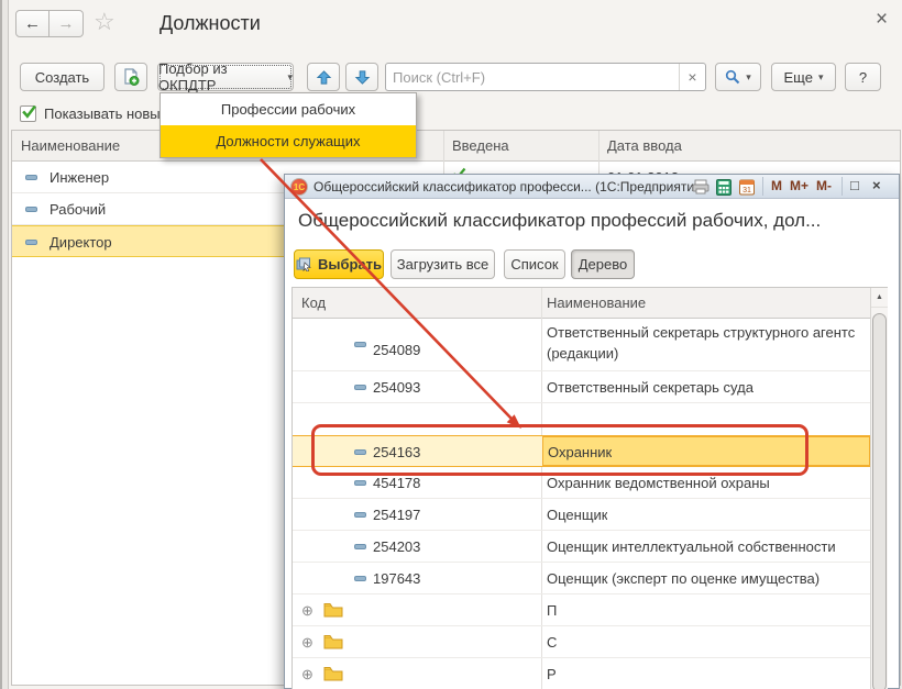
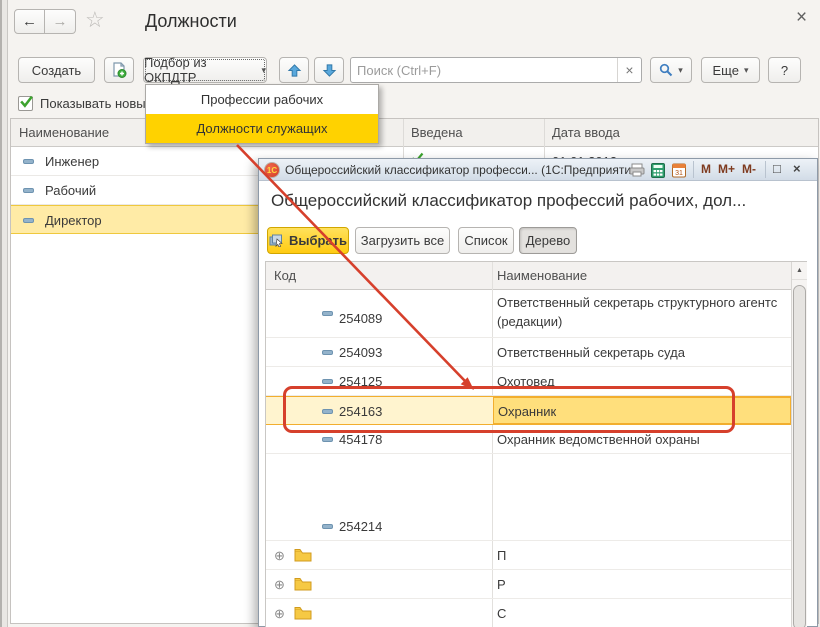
  ←
  →
  ☆
  Должности
  ×
  Создать
  Подбор из ОКПДТР
  ▾
  Поиск (Ctrl+F)
  ×
  ▾
  Еще
  ▾
  ?
  Наименование
  Введена
  Дата ввода
  Инженер
  Рабочий
  Директор
  Профессии рабочих
  Должности служащих
  1С
  Общероссийский классификатор професси... (1С:Предприяти
  M
  M+
  M-
  □
  ×
  Ощероссийский классификатор профессий рабочих, дол...
  Выбрть
  Загрузить все
  Список
  Дерево
  Код
  Наименование
  254089
  Ответственный секретарь структурного агентс
  (редакции)
  254093
  Ответственный секретарь суда
+ 254125
+ Охотовед
  254163
  Охранник
  454178
  Охранник ведомственной охраны
- 254197
- Оценщик
- 254203
- Оценщик интеллектуальной собственности
- 197643
+ 254214
- Оценщик (эксперт по оценке имущества)
  ⊕
  П
  ⊕
- С
+ Р
  ⊕
- Р
+ С
